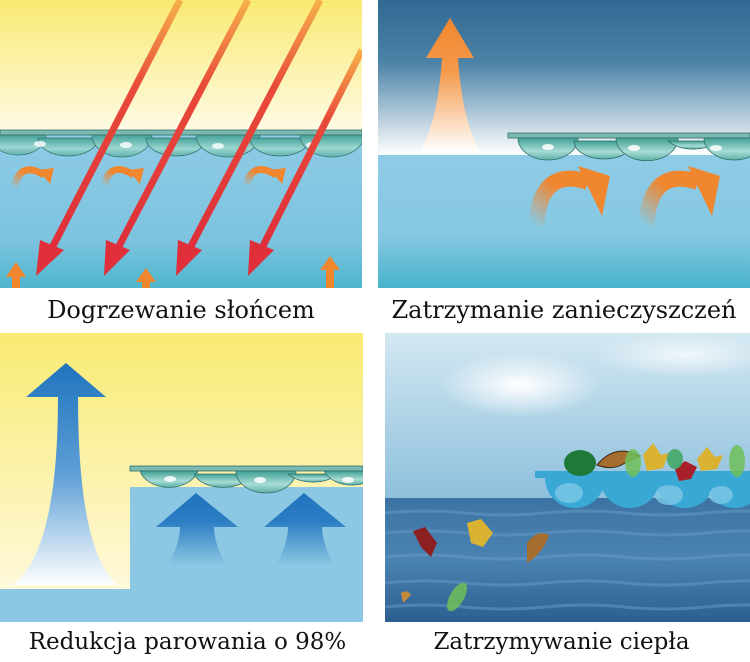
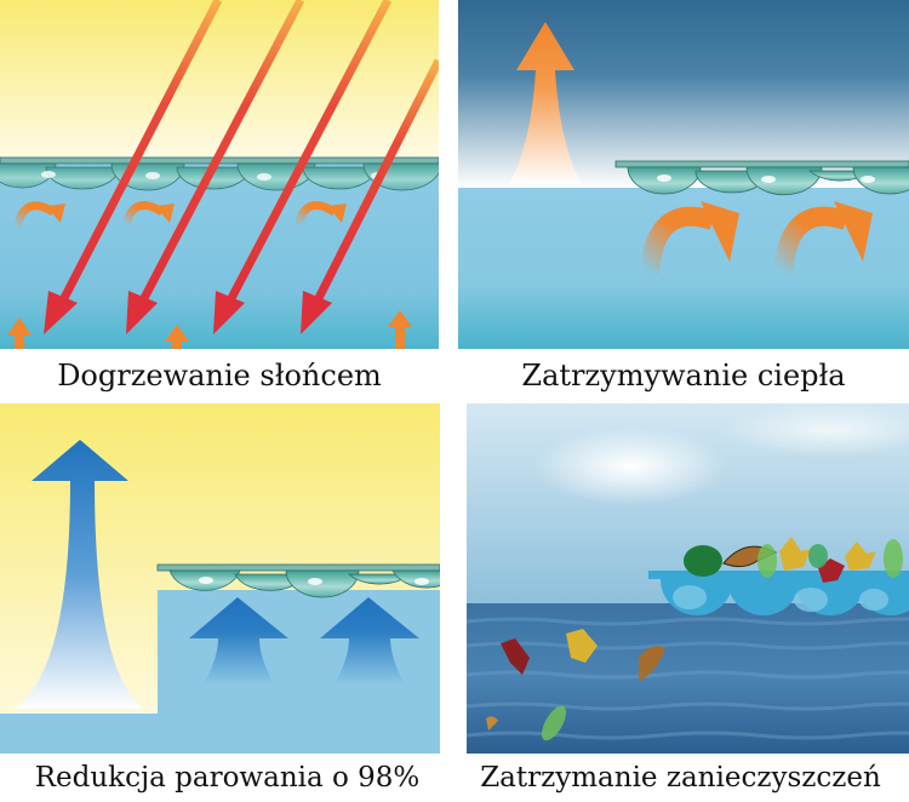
  Dogrzewanie słońcem
- Zatrzymanie zanieczyszczeń
+ Zatrzymywanie ciepła
  Redukcja parowania o 98%
- Zatrzymywanie ciepła
+ Zatrzymanie zanieczyszczeń
